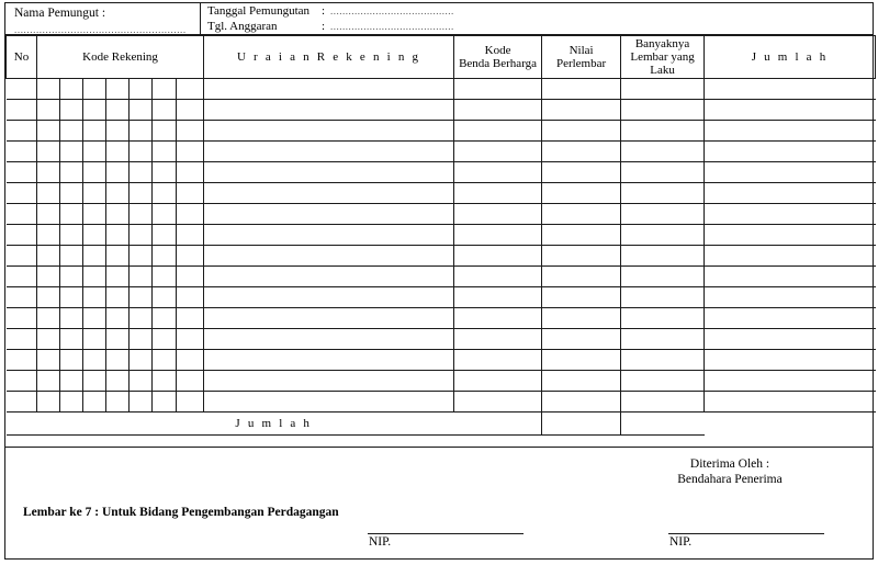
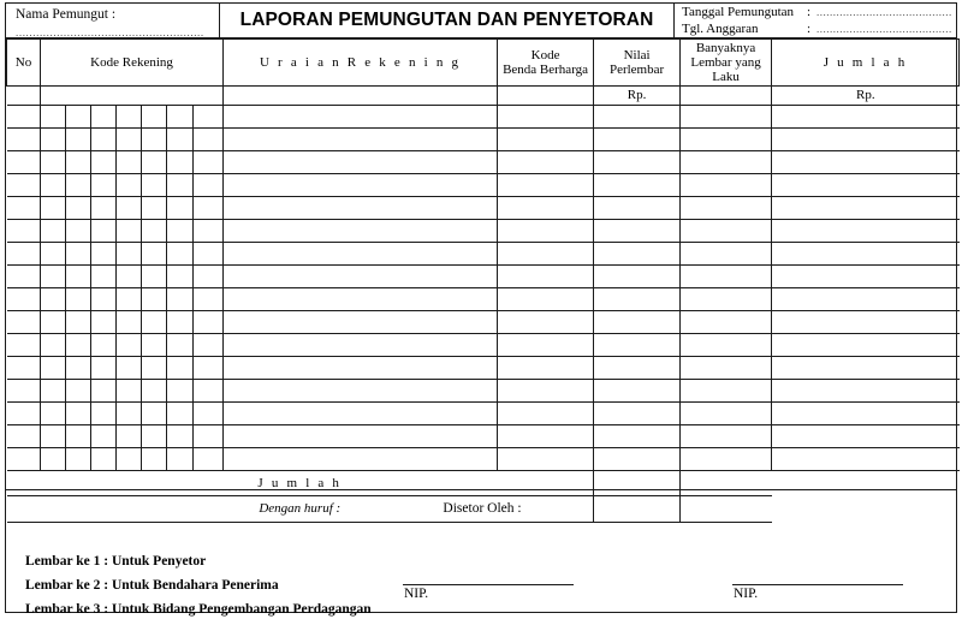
  Nama Pemungut :
  .......................................................
+ LAPORAN PEMUNGUTAN DAN PENYETORAN
  Tanggal Pemungutan
  :
  .........................................
  Tgl. Anggaran
  :
  .........................................
  No	Kode Rekening	U r a i a n R e k e n i n g	Kode Benda Berharga	Nilai Perlembar	Banyaknya Lembar yang Laku	J u m l a h
+ 				Rp.		Rp.
  J u m l a h
+ Dengan huruf :
+ Lembar ke 1 : Untuk Penyetor
+ Lembar ke 2 : Untuk Bendahara Penerima
- Lembar ke 7 : Untuk Bidang Pengembangan Perdagangan
+ Lembar ke 3 : Untuk Bidang Pengembangan Perdagangan
+ Disetor Oleh :
  NIP.
- Diterima Oleh :
- Bendahara Penerima
  NIP.
